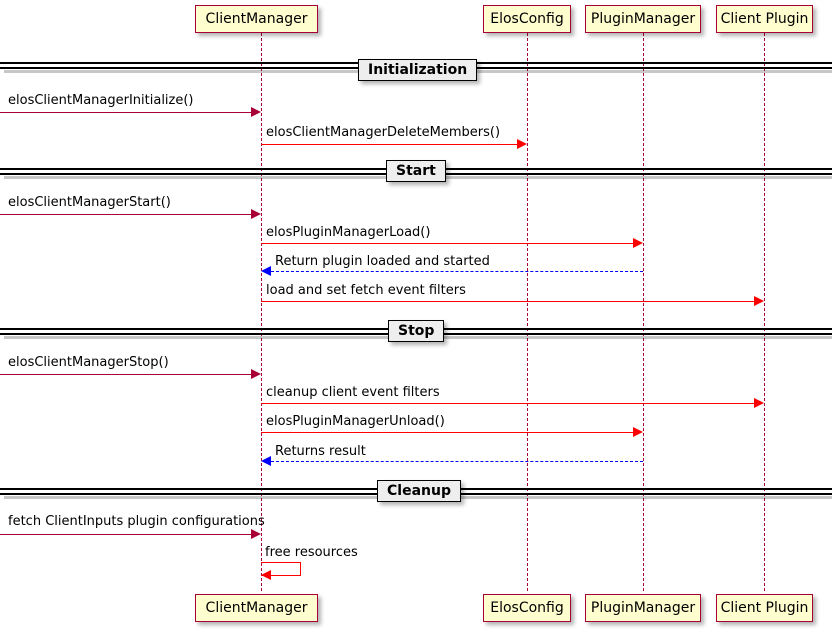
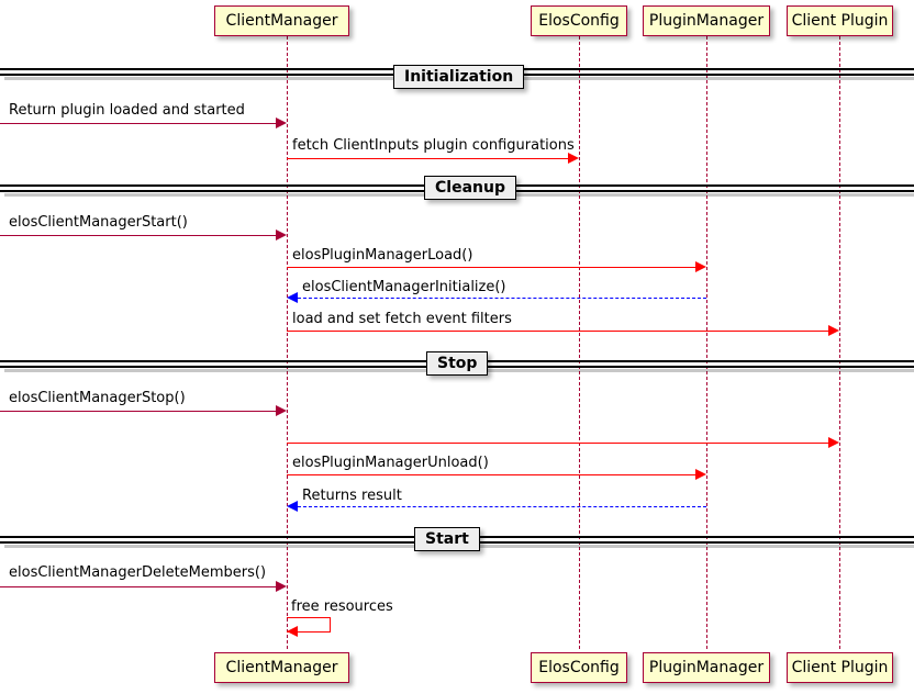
  ClientManager
  ElosConfig
  PluginManager
  Client Plugin
  ClientManager
  ElosConfig
  PluginManager
  Client Plugin
  Initialization
- elosClientManagerInitialize()
+ Return plugin loaded and started
- elosClientManagerDeleteMembers()
+ fetch ClientInputs plugin configurations
- Start
+ Cleanup
  elosClientManagerStart()
  elosPluginManagerLoad()
- Return plugin loaded and started
+ elosClientManagerInitialize()
  load and set fetch event filters
  Stop
  elosClientManagerStop()
- cleanup client event filters
  elosPluginManagerUnload()
  Returns result
- Cleanup
+ Start
- fetch ClientInputs plugin configurations
+ elosClientManagerDeleteMembers()
  free resources
